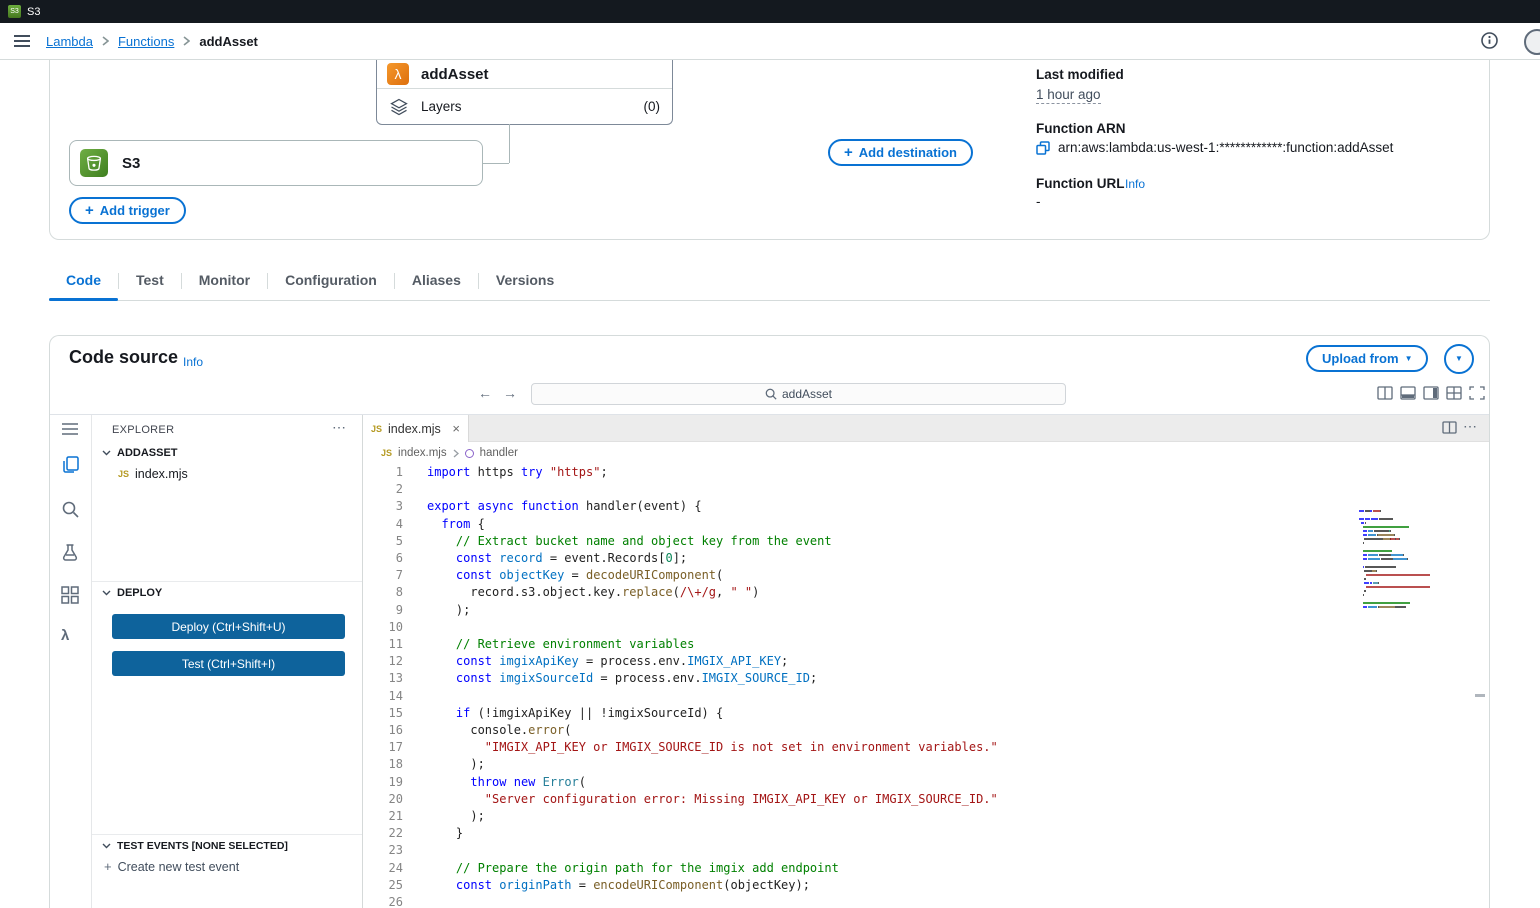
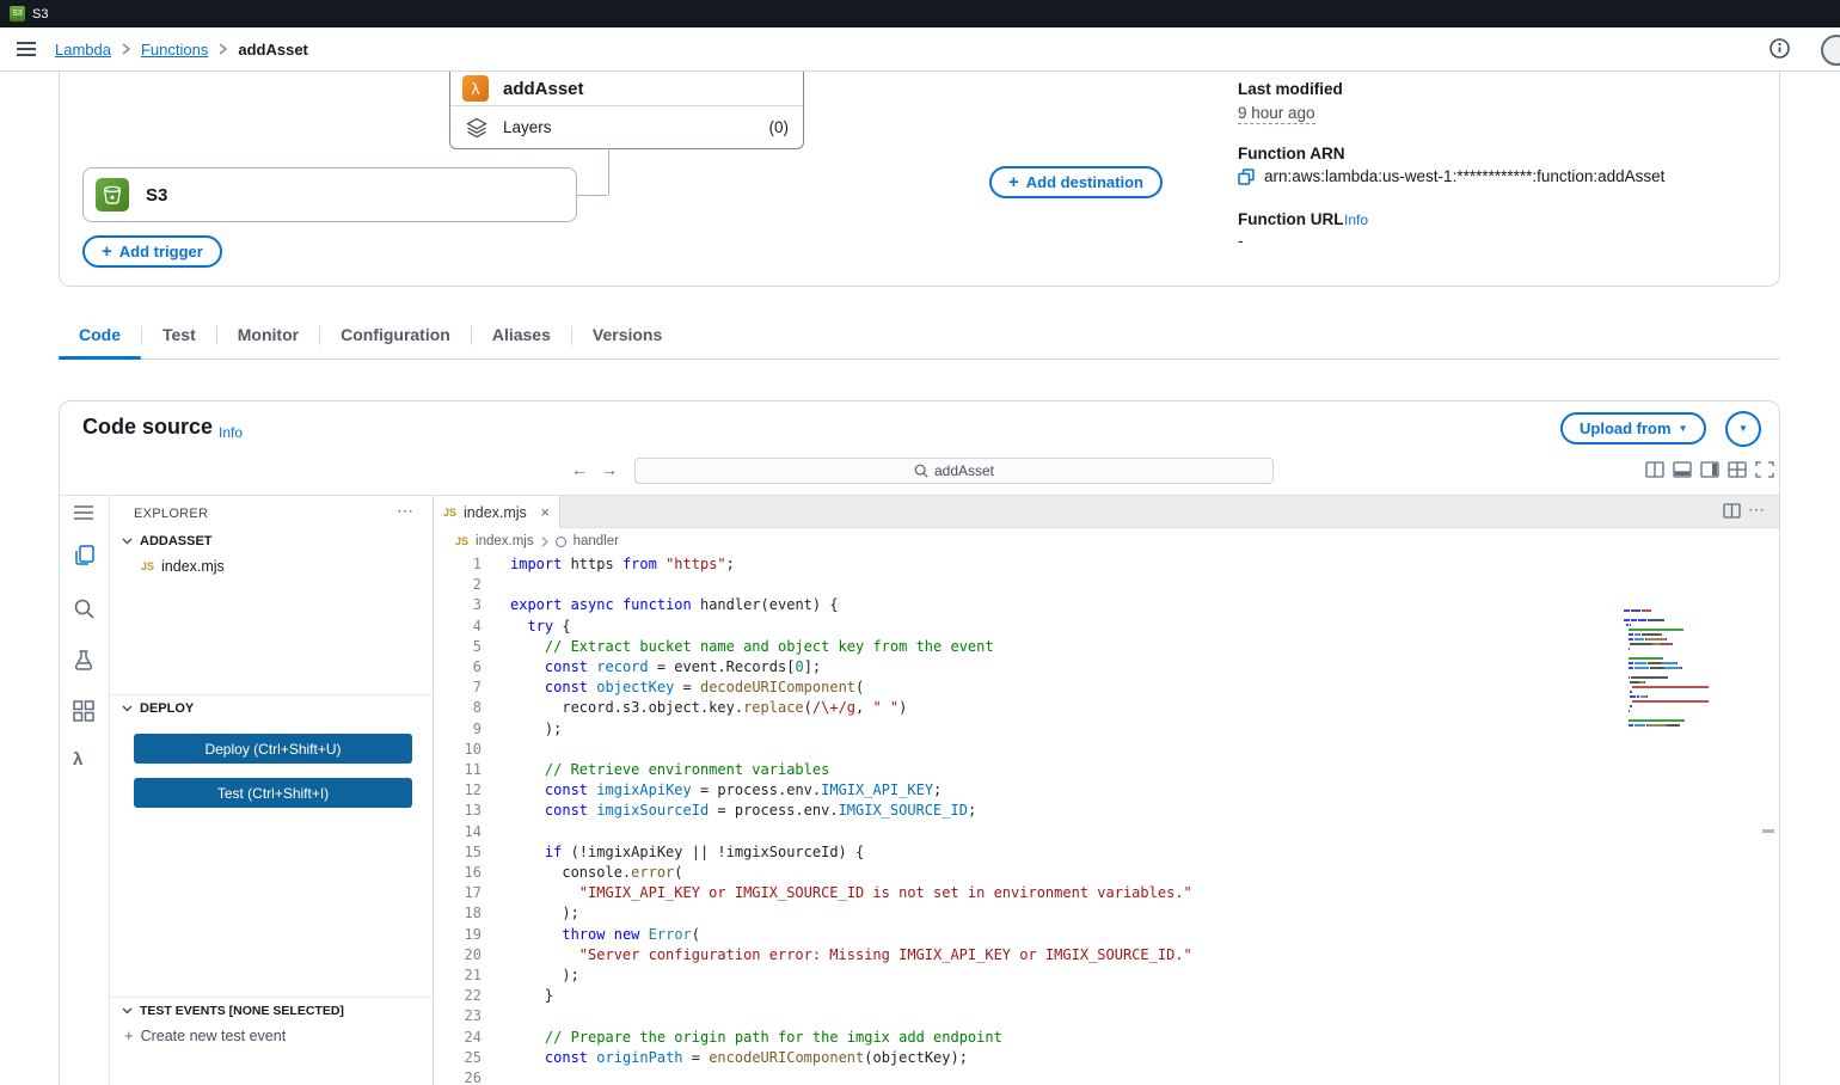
  S3
  Lambda
  Functions
  addAsset
  λ
  addAsset
  Layers
  (0)
  S3
  +
  Add trigger
  +
  Add destination
  Last modified
- 1 hour ago
+ 9 hour ago
  Function ARN
  arn:aws:lambda:us-west-1:************:function:addAsset
  Function URL
  Info
  -
  Code
  Test
  Monitor
  Configuration
  Aliases
  Versions
  Code source
  Info
  Upload from
  ▼
  ▼
  ←
  →
  addAsset
  λ
  EXPLORER
  ⋯
  ADDASSET
  JS
  index.mjs
  DEPLOY
  Deploy (Ctrl+Shift+U)
  Test (Ctrl+Shift+I)
  TEST EVENTS [NONE SELECTED]
  +
  Create new test event
  JS
  index.mjs
  ×
  ⋯
  JS
  index.mjs
  handler
  1
- import https try "https";
+ import https from "https";
  2
  3
  export async function handler(event) {
  4
- from {
+ try {
  5
  // Extract bucket name and object key from the event
  6
  const record = event.Records[0];
  7
  const objectKey = decodeURIComponent(
  8
  record.s3.object.key.replace(/\+/g, " ")
  9
  );
  10
  11
  // Retrieve environment variables
  12
  const imgixApiKey = process.env.IMGIX_API_KEY;
  13
  const imgixSourceId = process.env.IMGIX_SOURCE_ID;
  14
  15
  if (!imgixApiKey || !imgixSourceId) {
  16
  console.error(
  17
  "IMGIX_API_KEY or IMGIX_SOURCE_ID is not set in environment variables."
  18
  );
  19
  throw new Error(
  20
  "Server configuration error: Missing IMGIX_API_KEY or IMGIX_SOURCE_ID."
  21
  );
  22
  }
  23
  24
  // Prepare the origin path for the imgix add endpoint
  25
  const originPath = encodeURIComponent(objectKey);
  26
